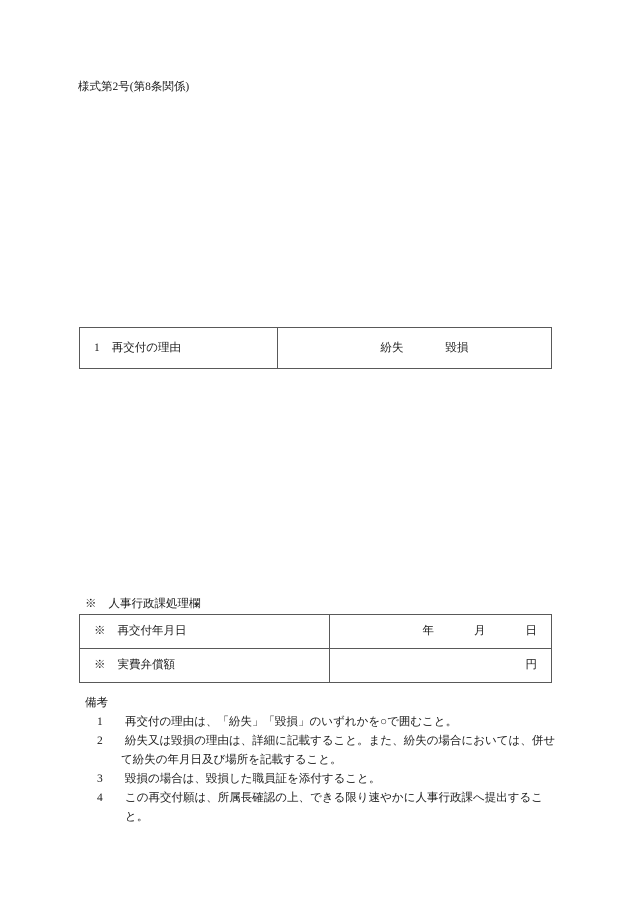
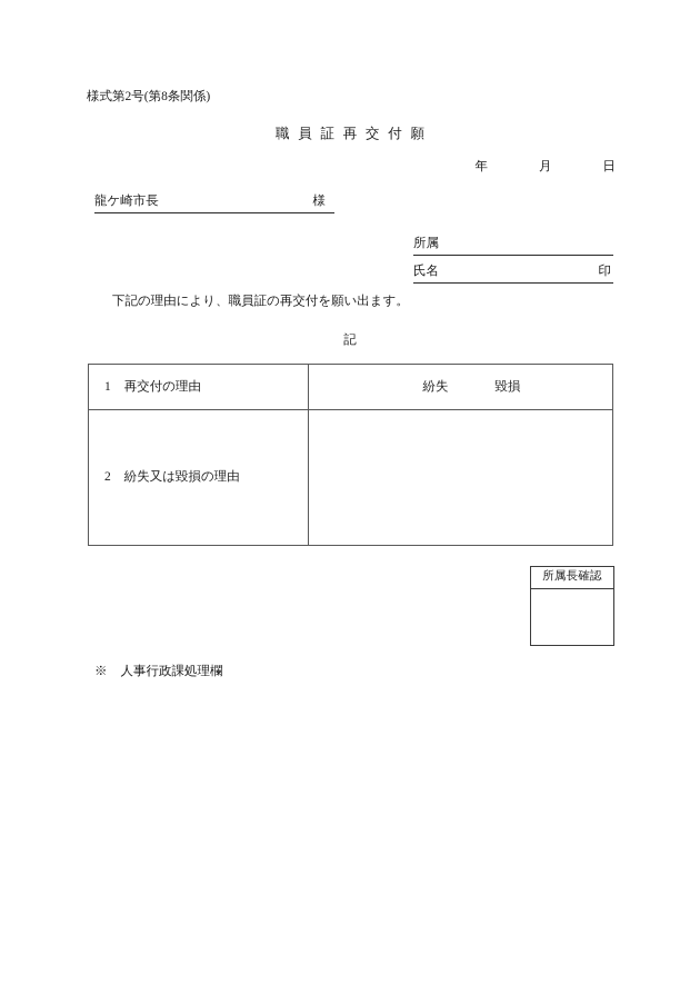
  様式第2号(第8条関係)
+ 職員証再交付願
+ 年 月 日
+ 龍ケ崎市長
+ 様
+ 所属
+ 氏名
+ 印
+ 下記の理由により、職員証の再交付を願い出ます。
+ 記
  1 再交付の理由	紛失 毀損
+ 2 紛失又は毀損の理由
+ 所属長確認
  ※ 人事行政課処理欄
- ※ 再交付年月日	年 月 日
- ※ 実費弁償額	円
- 備考
- 1
- 再交付の理由は、「紛失」「毀損」のいずれかを○で囲むこと。
- 2
- 紛失又は毀損の理由は、詳細に記載すること。また、紛失の場合においては、併せ
- て紛失の年月日及び場所を記載すること。
- 3
- 毀損の場合は、毀損した職員証を添付すること。
- 4
- この再交付願は、所属長確認の上、できる限り速やかに人事行政課へ提出すること。
